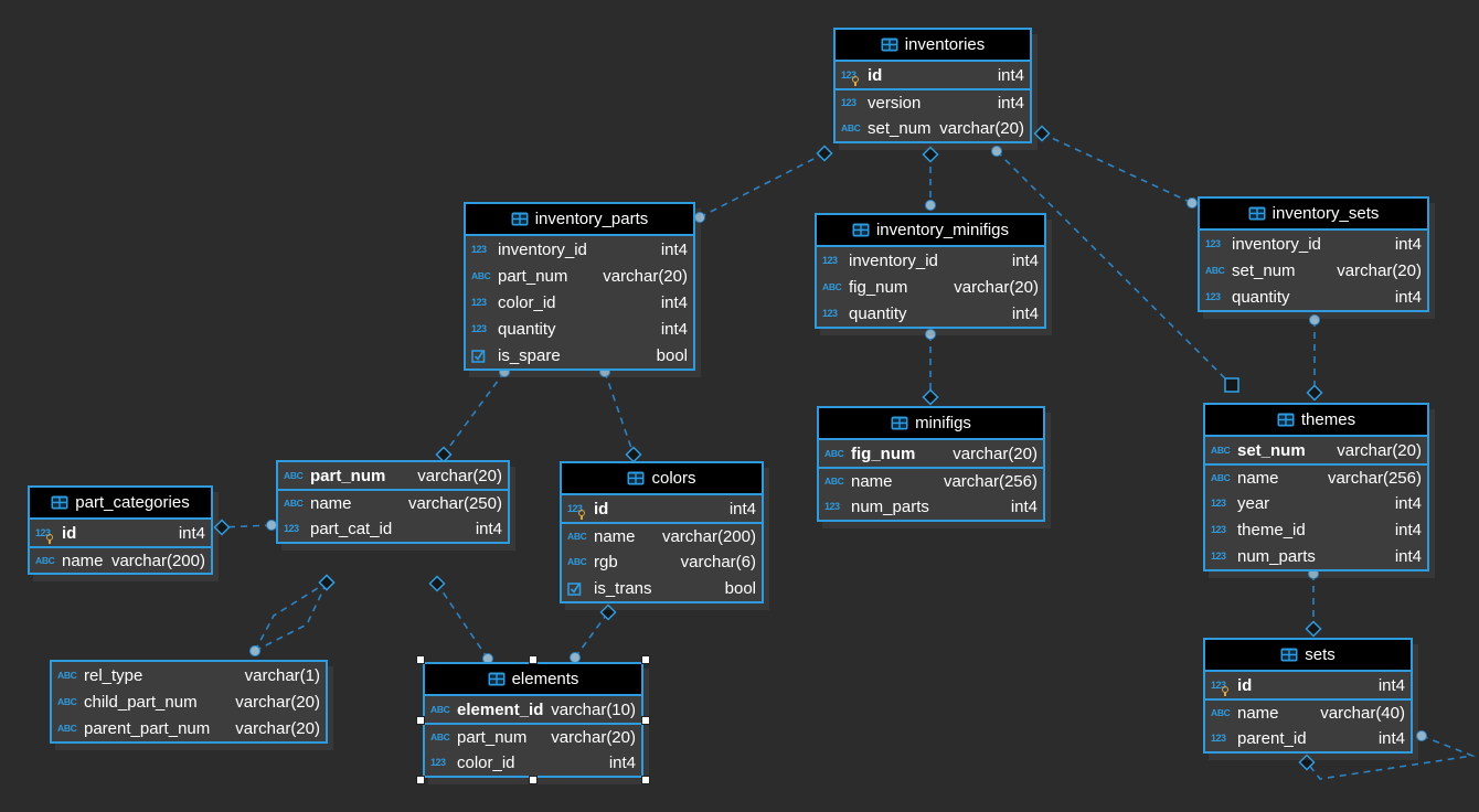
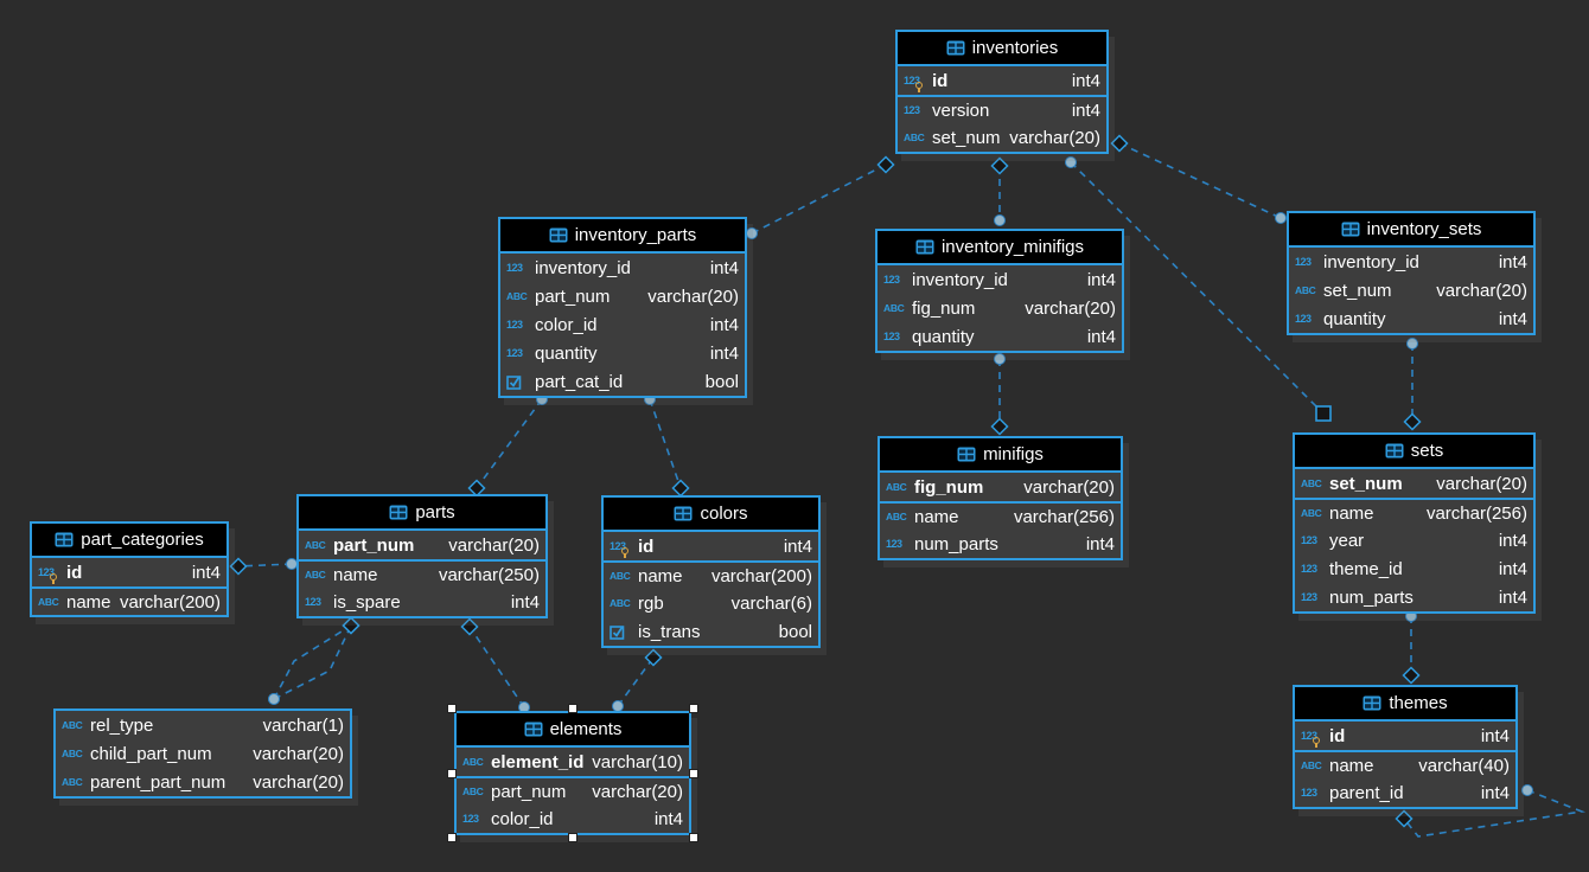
  inventories
  123
  id
  int4
  123
  version
  int4
  ABC
  set_num
  varchar(20)
  inventory_parts
  123
  inventory_id
  int4
  ABC
  part_num
  varchar(20)
  123
  color_id
  int4
  123
  quantity
  int4
- is_spare
+ part_cat_id
  bool
  inventory_minifigs
  123
  inventory_id
  int4
  ABC
  fig_num
  varchar(20)
  123
  quantity
  int4
  inventory_sets
  123
  inventory_id
  int4
  ABC
  set_num
  varchar(20)
  123
  quantity
  int4
  minifigs
  ABC
  fig_num
  varchar(20)
  ABC
  name
  varchar(256)
  123
  num_parts
  int4
- themes
+ sets
  ABC
  set_num
  varchar(20)
  ABC
  name
  varchar(256)
  123
  year
  int4
  123
  theme_id
  int4
  123
  num_parts
  int4
+ parts
  ABC
  part_num
  varchar(20)
  ABC
  name
  varchar(250)
  123
- part_cat_id
+ is_spare
  int4
  colors
  123
  id
  int4
  ABC
  name
  varchar(200)
  ABC
  rgb
  varchar(6)
  is_trans
  bool
  part_categories
  123
  id
  int4
  ABC
  name
  varchar(200)
  ABC
  rel_type
  varchar(1)
  ABC
  child_part_num
  varchar(20)
  ABC
  parent_part_num
  varchar(20)
  elements
  ABC
  element_id
  varchar(10)
  ABC
  part_num
  varchar(20)
  123
  color_id
  int4
- sets
+ themes
  123
  id
  int4
  ABC
  name
  varchar(40)
  123
  parent_id
  int4
